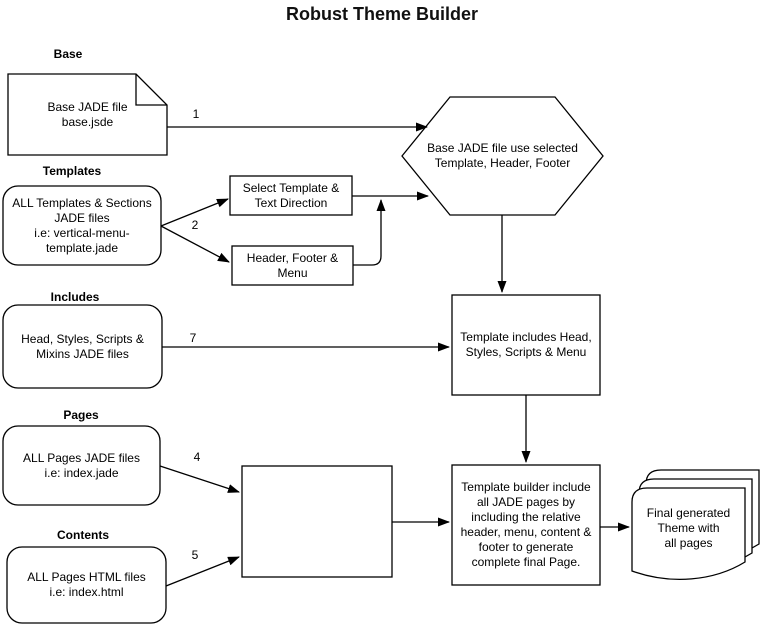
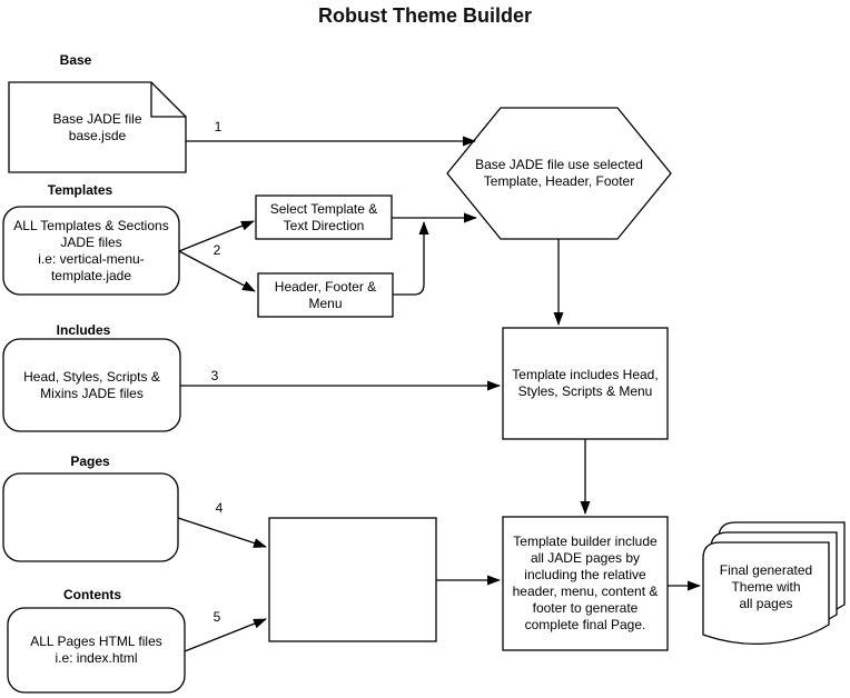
  Robust Theme Builder
  Base
  Templates
  Includes
  Pages
  Contents
  Base JADE file
  base.jsde
  ALL Templates & Sections
  JADE files
  i.e: vertical-menu-
  template.jade
  Head, Styles, Scripts &
  Mixins JADE files
- ALL Pages JADE files
- i.e: index.jade
  ALL Pages HTML files
  i.e: index.html
  Select Template &
  Text Direction
  Header, Footer &
  Menu
  Base JADE file use selected
  Template, Header, Footer
  Template includes Head,
  Styles, Scripts & Menu
  Template builder include
  all JADE pages by
  including the relative
  header, menu, content &
  footer to generate
  complete final Page.
  Final generated
  Theme with
  all pages
  1
  2
- 7
+ 3
  4
  5
